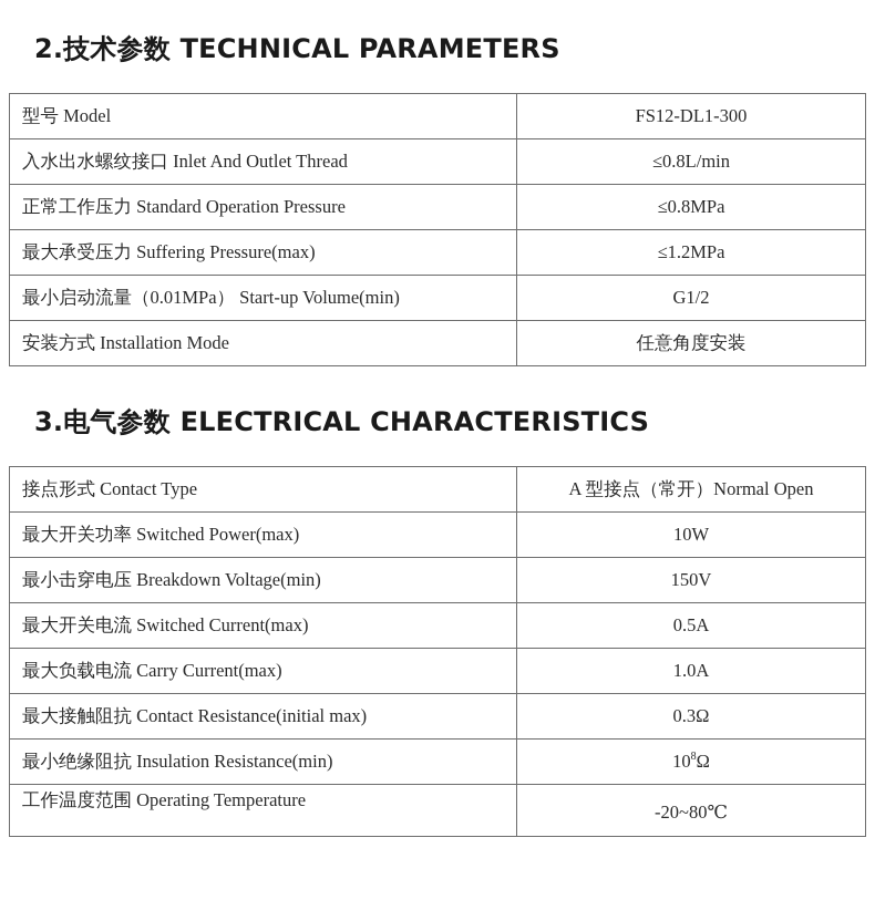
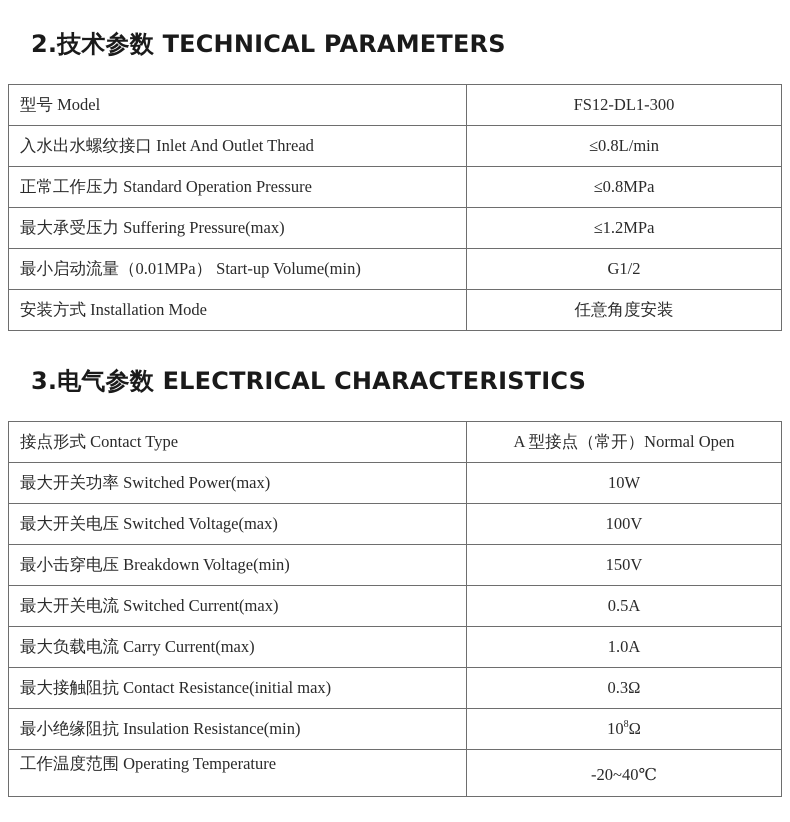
  2.技术参数 TECHNICAL PARAMETERS
  型号 Model	FS12-DL1-300
  入水出水螺纹接口 Inlet And Outlet Thread	≤0.8L/min
  正常工作压力 Standard Operation Pressure	≤0.8MPa
  最大承受压力 Suffering Pressure(max)	≤1.2MPa
  最小启动流量（0.01MPa） Start-up Volume(min)	G1/2
  安装方式 Installation Mode	任意角度安装
  3.电气参数 ELECTRICAL CHARACTERISTICS
  接点形式 Contact Type	A 型接点（常开）Normal Open
  最大开关功率 Switched Power(max)	10W
+ 最大开关电压 Switched Voltage(max)	100V
  最小击穿电压 Breakdown Voltage(min)	150V
  最大开关电流 Switched Current(max)	0.5A
  最大负载电流 Carry Current(max)	1.0A
  最大接触阻抗 Contact Resistance(initial max)	0.3Ω
  最小绝缘阻抗 Insulation Resistance(min)	108Ω
- 工作温度范围 Operating Temperature	-20~80℃
+ 工作温度范围 Operating Temperature	-20~40℃
